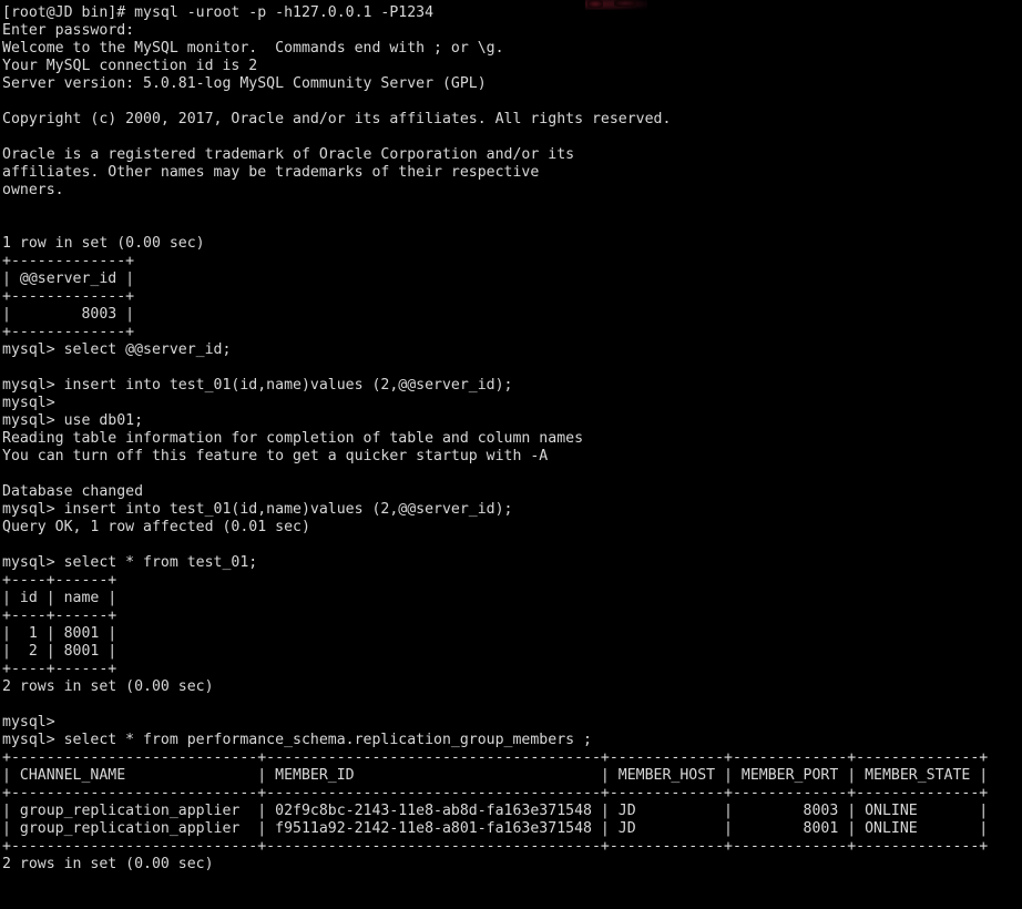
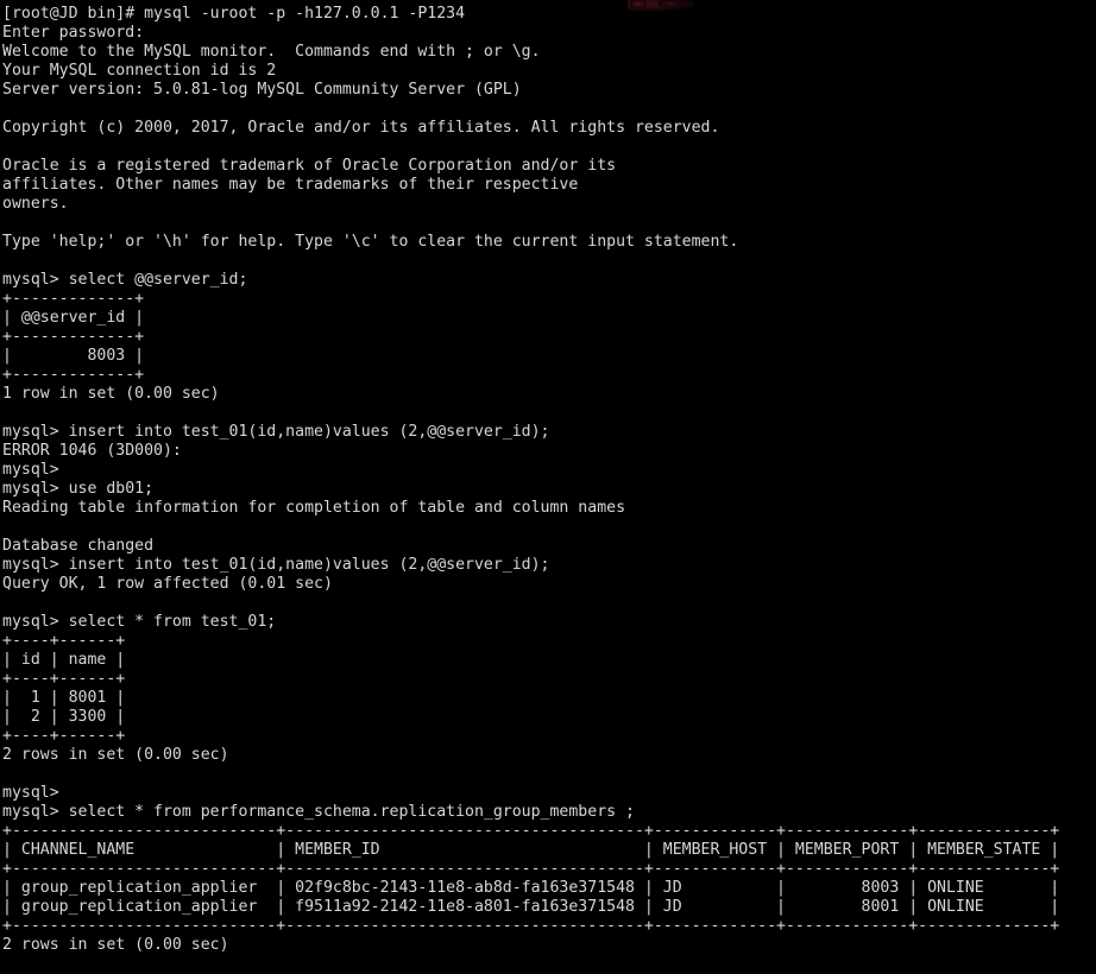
  [root@JD bin]# mysql -uroot -p -h127.0.0.1 -P1234
  Enter password:
  Welcome to the MySQL monitor. Commands end with ; or \g.
  Your MySQL connection id is 2
  Server version: 5.0.81-log MySQL Community Server (GPL)
  Copyright (c) 2000, 2017, Oracle and/or its affiliates. All rights reserved.
  Oracle is a registered trademark of Oracle Corporation and/or its
  affiliates. Other names may be trademarks of their respective
  owners.
+ Type 'help;' or '\h' for help. Type '\c' to clear the current input statement.
- 1 row in set (0.00 sec)
+ mysql> select @@server_id;
  +-------------+
  | @@server_id |
  +-------------+
  | 8003 |
  +-------------+
- mysql> select @@server_id;
+ 1 row in set (0.00 sec)
  mysql> insert into test_01(id,name)values (2,@@server_id);
+ ERROR 1046 (3D000):
  mysql>
  mysql> use db01;
  Reading table information for completion of table and column names
- You can turn off this feature to get a quicker startup with -A
  Database changed
  mysql> insert into test_01(id,name)values (2,@@server_id);
  Query OK, 1 row affected (0.01 sec)
  mysql> select * from test_01;
  +----+------+
  | id | name |
  +----+------+
  | 1 | 8001 |
- | 2 | 8001 |
+ | 2 | 3300 |
  +----+------+
  2 rows in set (0.00 sec)
  mysql>
  mysql> select * from performance_schema.replication_group_members ;
  +----------------------------+--------------------------------------+-------------+-------------+--------------+
  | CHANNEL_NAME | MEMBER_ID | MEMBER_HOST | MEMBER_PORT | MEMBER_STATE |
  +----------------------------+--------------------------------------+-------------+-------------+--------------+
  | group_replication_applier | 02f9c8bc-2143-11e8-ab8d-fa163e371548 | JD | 8003 | ONLINE |
  | group_replication_applier | f9511a92-2142-11e8-a801-fa163e371548 | JD | 8001 | ONLINE |
  +----------------------------+--------------------------------------+-------------+-------------+--------------+
  2 rows in set (0.00 sec)
